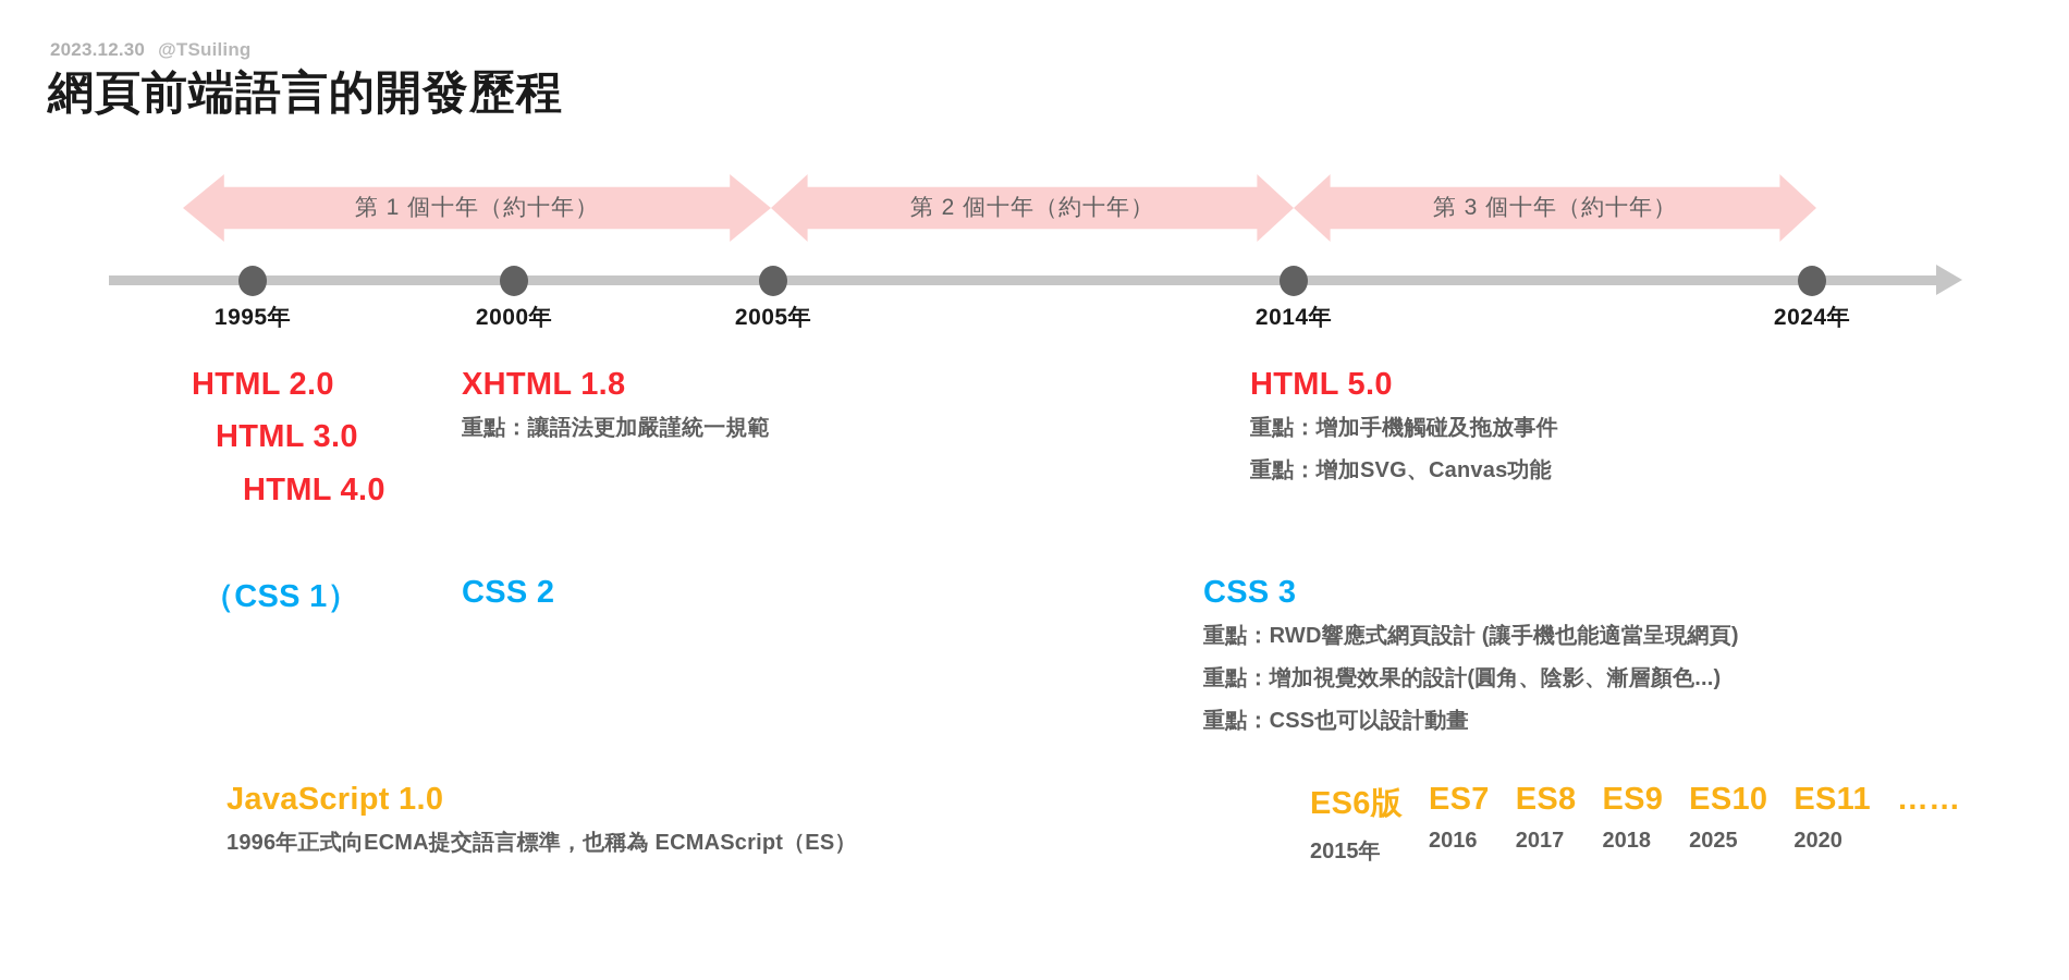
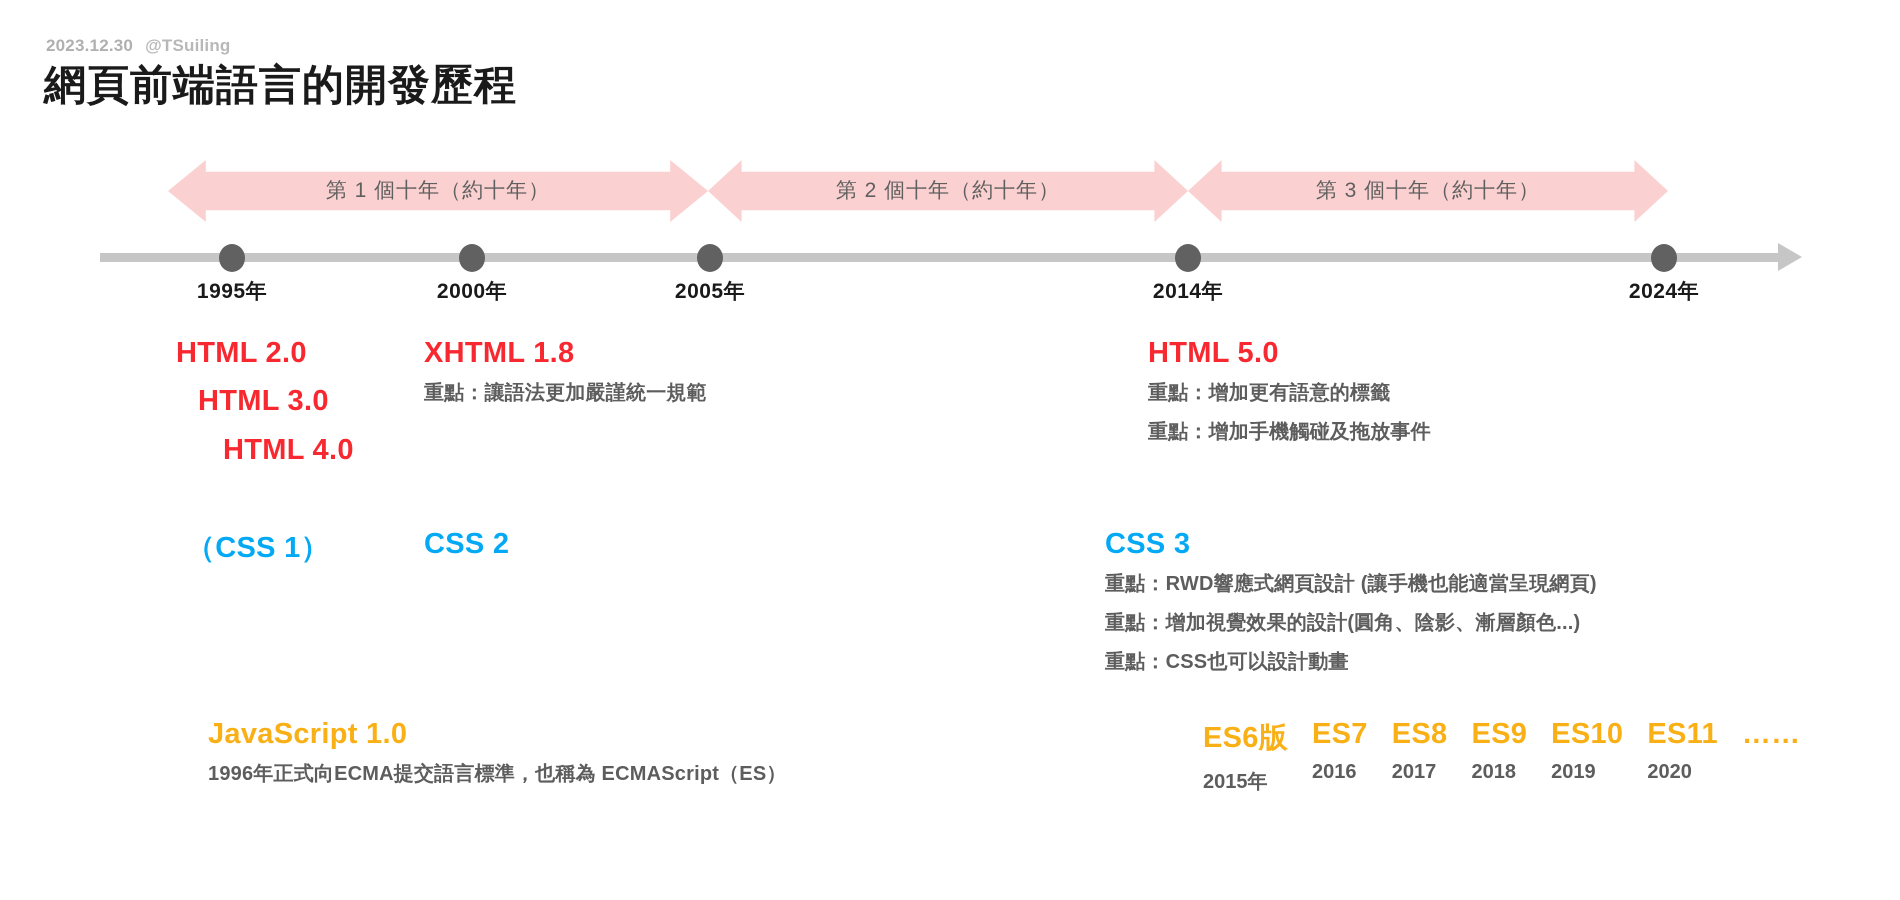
  2023.12.30 @TSuiling
  網頁前端語言的開發歷程
  第 1 個十年（約十年）
  第 2 個十年（約十年）
  第 3 個十年（約十年）
  1995年
  2000年
  2005年
  2014年
  2024年
  HTML 2.0
  HTML 3.0
  HTML 4.0
  XHTML 1.8
  重點：讓語法更加嚴謹統一規範
  HTML 5.0
+ 重點：增加更有語意的標籤
  重點：增加手機觸碰及拖放事件
- 重點：增加SVG、Canvas功能
  （CSS 1）
  CSS 2
  CSS 3
  重點：RWD響應式網頁設計 (讓手機也能適當呈現網頁)
  重點：增加視覺效果的設計(圓角、陰影、漸層顏色...)
  重點：CSS也可以設計動畫
  JavaScript 1.0
  1996年正式向ECMA提交語言標準，也稱為 ECMAScript（ES）
  ES6版
  2015年
  ES7
  2016
  ES8
  2017
  ES9
  2018
  ES10
- 2025
+ 2019
  ES11
  2020
  ……
